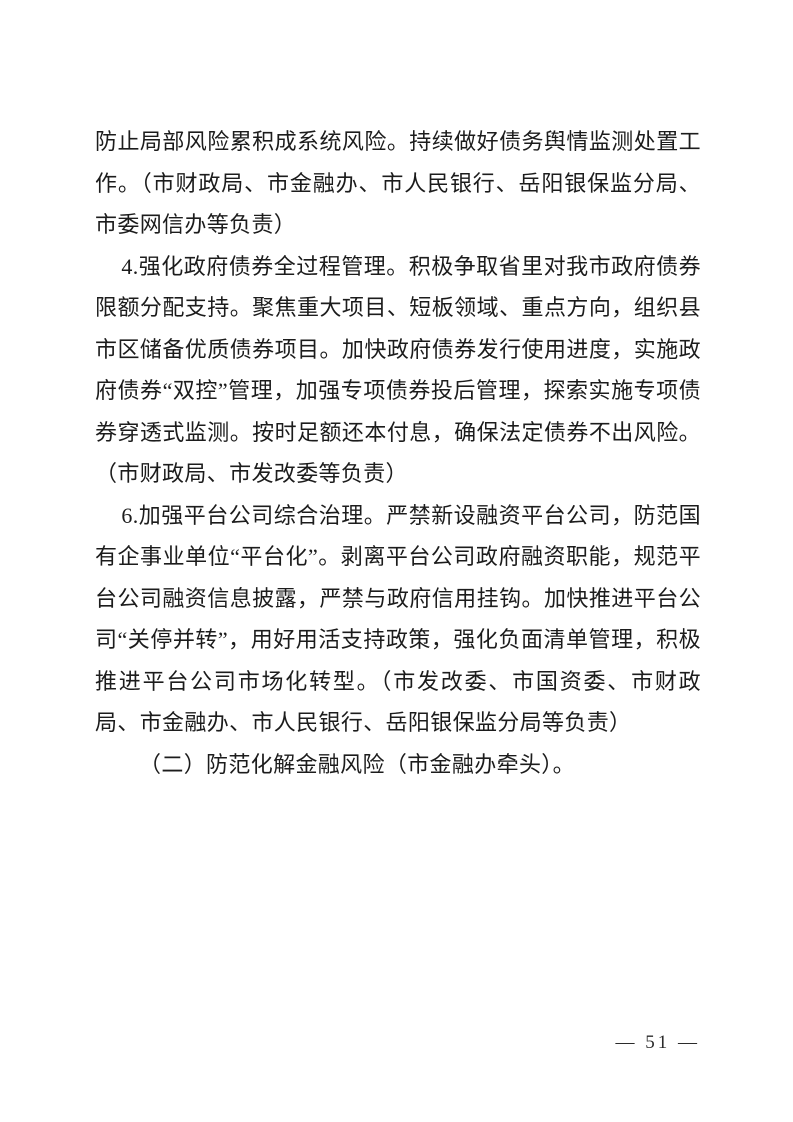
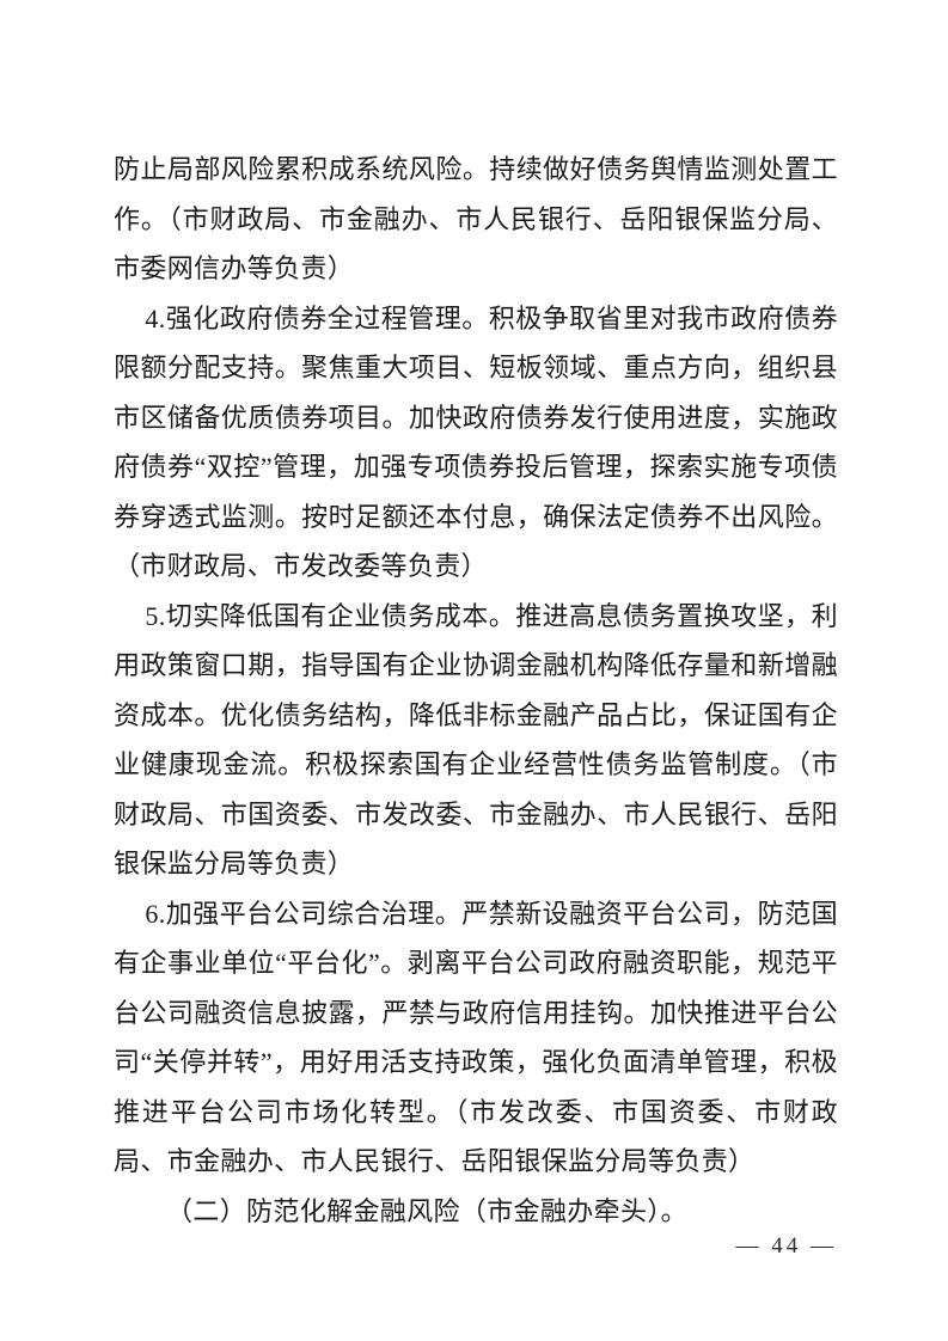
  防止局部风险累积成系统风险。持续做好债务舆情监测处置工作。（市财政局、市金融办、市人民银行、岳阳银保监分局、市委网信办等负责）
  4.强化政府债券全过程管理。积极争取省里对我市政府债券限额分配支持。聚焦重大项目、短板领域、重点方向，组织县市区储备优质债券项目。加快政府债券发行使用进度，实施政府债券“双控”管理，加强专项债券投后管理，探索实施专项债券穿透式监测。按时足额还本付息，确保法定债券不出风险。（市财政局、市发改委等负责）
+ 5.切实降低国有企业债务成本。推进高息债务置换攻坚，利用政策窗口期，指导国有企业协调金融机构降低存量和新增融资成本。优化债务结构，降低非标金融产品占比，保证国有企业健康现金流。积极探索国有企业经营性债务监管制度。（市财政局、市国资委、市发改委、市金融办、市人民银行、岳阳银保监分局等负责）
  6.加强平台公司综合治理。严禁新设融资平台公司，防范国有企事业单位“平台化”。剥离平台公司政府融资职能，规范平台公司融资信息披露，严禁与政府信用挂钩。加快推进平台公司“关停并转”，用好用活支持政策，强化负面清单管理，积极推进平台公司市场化转型。（市发改委、市国资委、市财政局、市金融办、市人民银行、岳阳银保监分局等负责）
  （二）防范化解金融风险（市金融办牵头）。
- — 51 —
+ — 44 —
